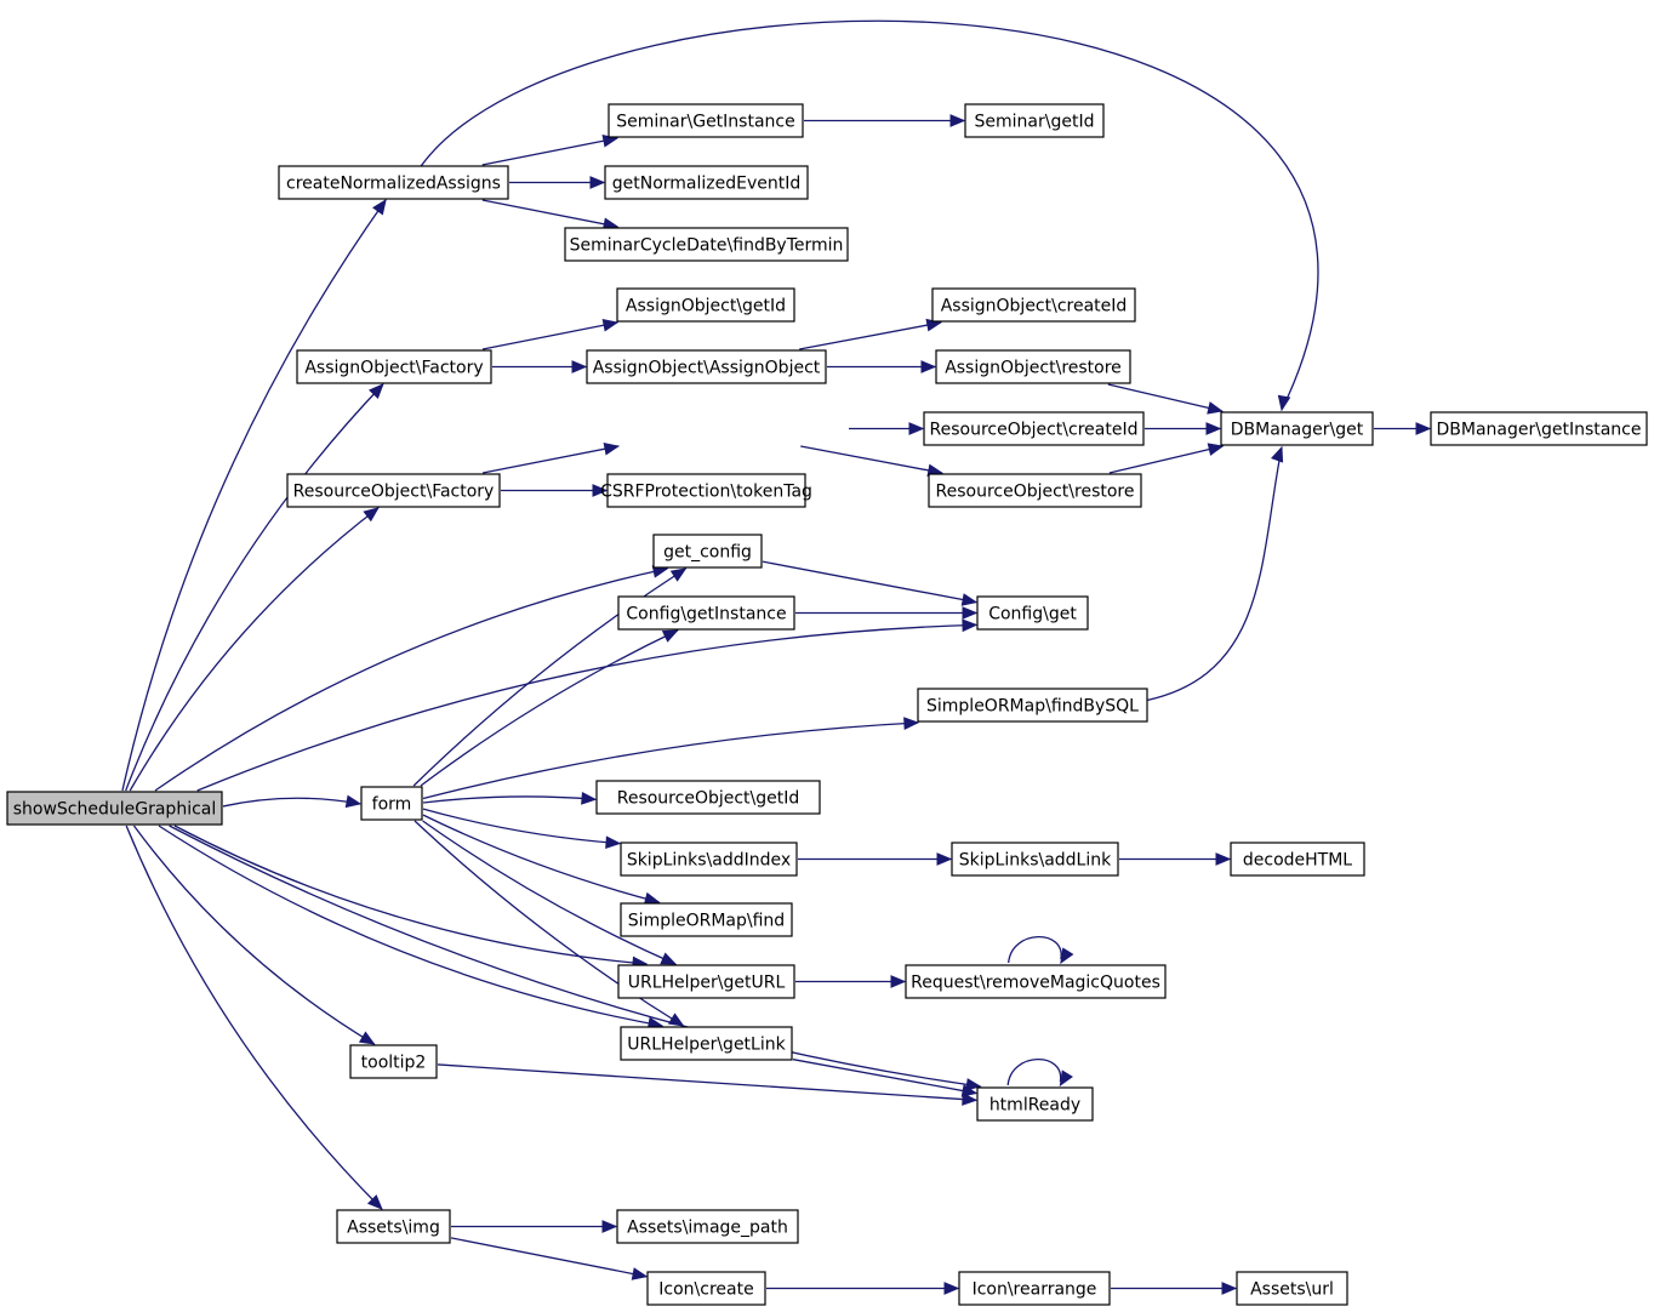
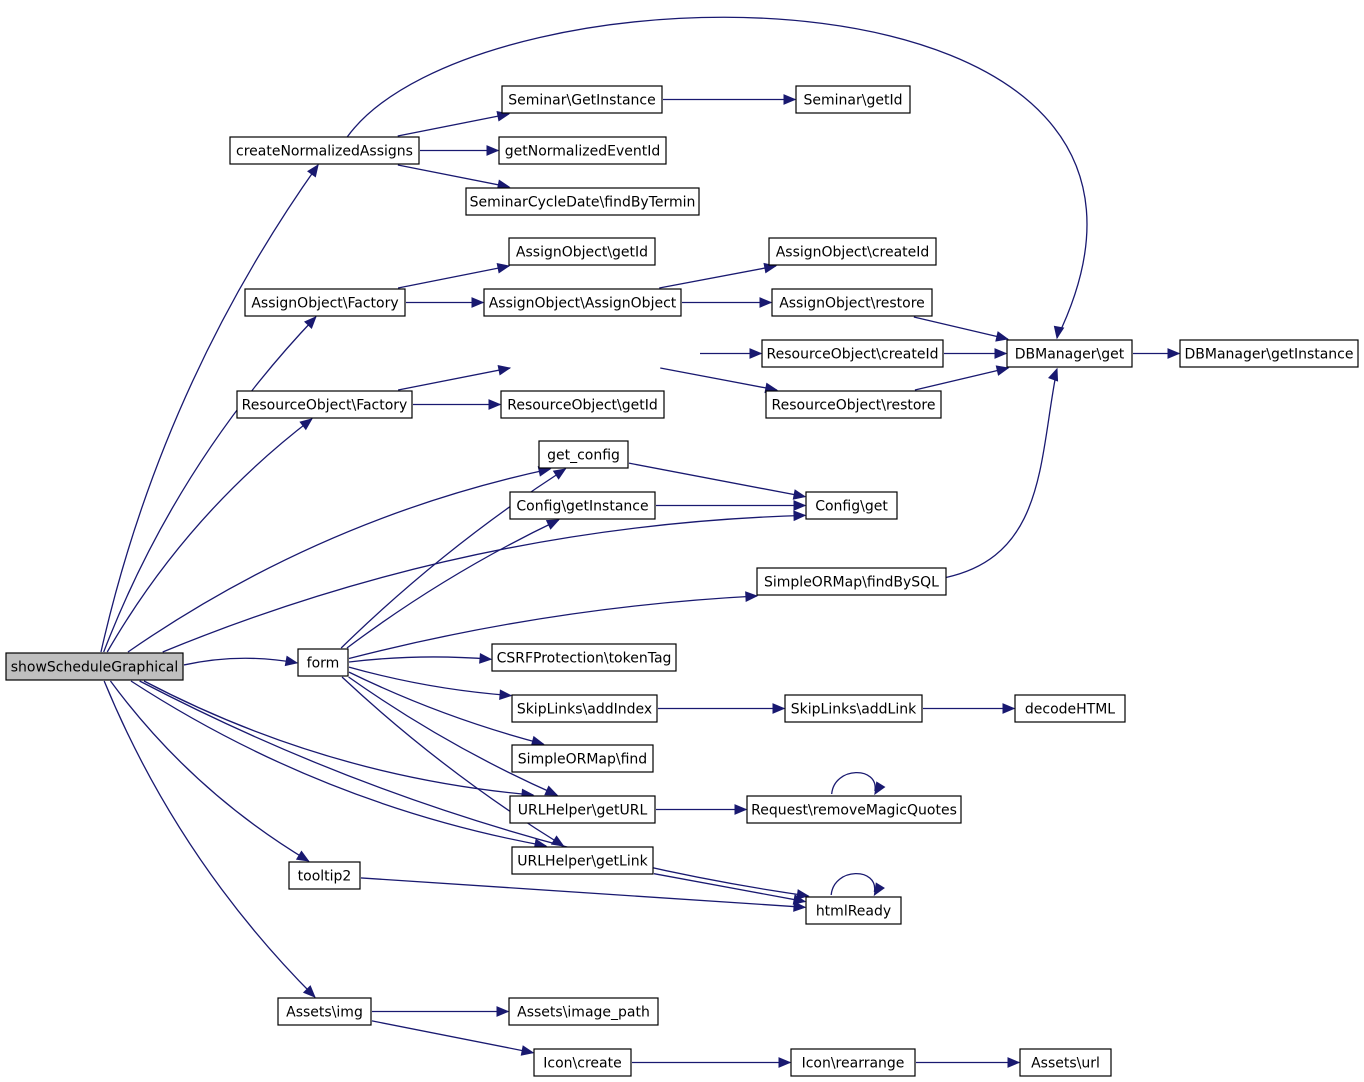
  showScheduleGraphical
  createNormalizedAssigns
  Seminar\GetInstance
  Seminar\getId
  getNormalizedEventId
  SeminarCycleDate\findByTermin
  AssignObject\Factory
  AssignObject\getId
  AssignObject\AssignObject
  AssignObject\createId
  AssignObject\restore
  ResourceObject\createId
  ResourceObject\Factory
- CSRFProtection\tokenTag
+ ResourceObject\getId
  ResourceObject\restore
  DBManager\get
  DBManager\getInstance
  get_config
  Config\getInstance
  Config\get
  SimpleORMap\findBySQL
  form
- ResourceObject\getId
+ CSRFProtection\tokenTag
  SkipLinks\addIndex
  SkipLinks\addLink
  decodeHTML
  SimpleORMap\find
  URLHelper\getURL
  Request\removeMagicQuotes
  URLHelper\getLink
  tooltip2
  htmlReady
  Assets\img
  Assets\image_path
  Icon\create
  Icon\rearrange
  Assets\url
